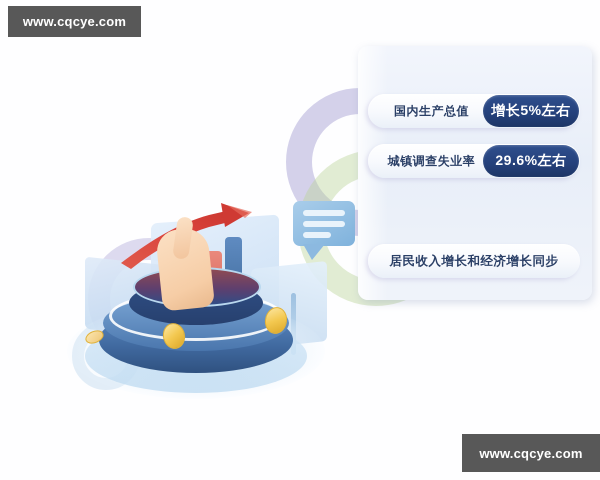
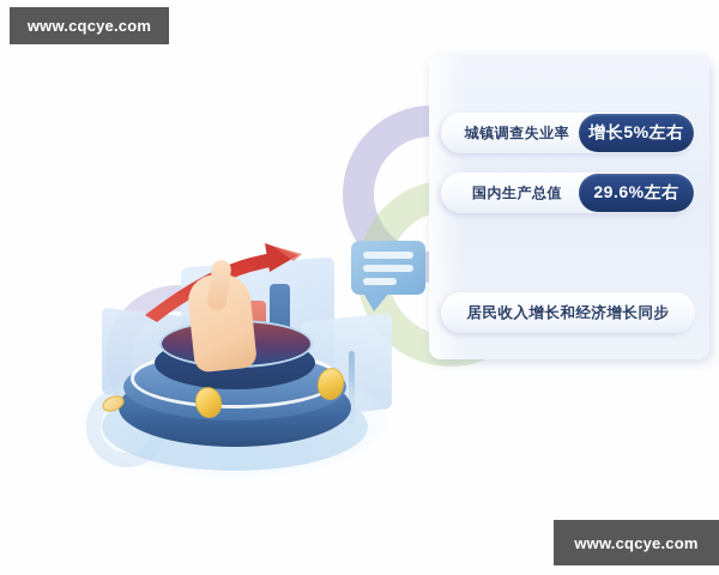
- 国内生产总值
+ 城镇调查失业率
  增长5%左右
- 城镇调查失业率
+ 国内生产总值
  29.6%左右
  居民收入增长和经济增长同步
  www.cqcye.com
  www.cqcye.com
